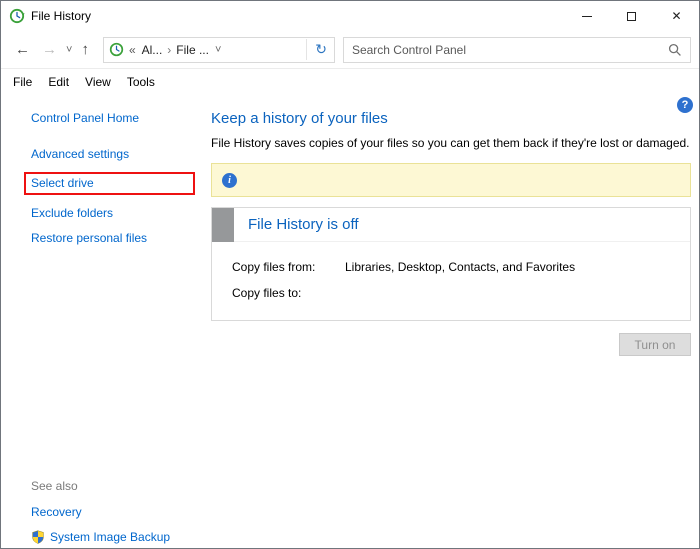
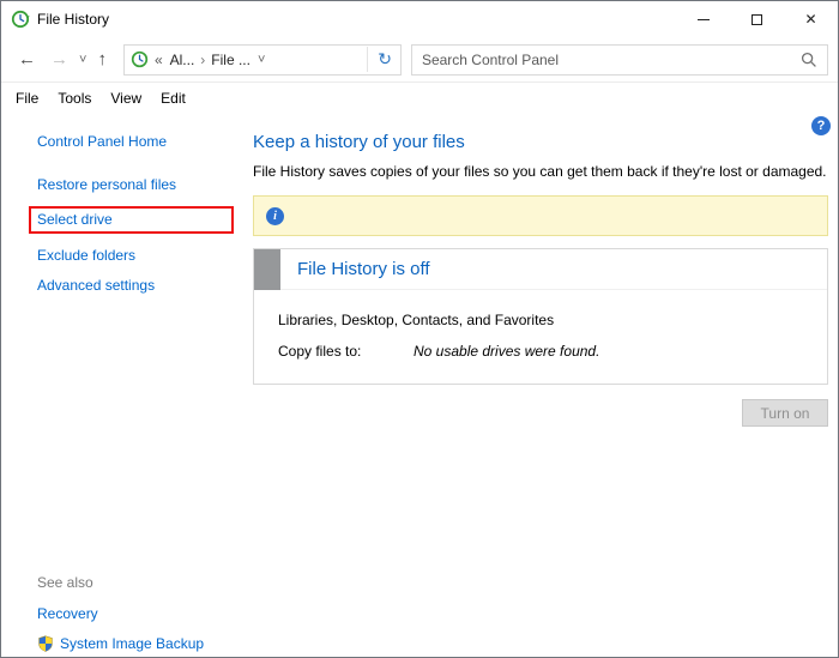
  File History
  ✕
  ←
  →
  ˅
  ↑
  «
  Al...
  ›
  File ...
  ˅
  ↻
  Search Control Panel
  File
- Edit
+ Tools
  View
- Tools
+ Edit
  ?
  Control Panel Home
- Advanced settings
+ Restore personal files
  Select drive
  Exclude folders
- Restore personal files
+ Advanced settings
  See also
  Recovery
  System Image Backup
  Keep a history of your files
  File History saves copies of your files so you can get them back if they're lost or damaged.
  i
  File History is off
- Copy files from:
  Libraries, Desktop, Contacts, and Favorites
  Copy files to:
+ No usable drives were found.
  Turn on
